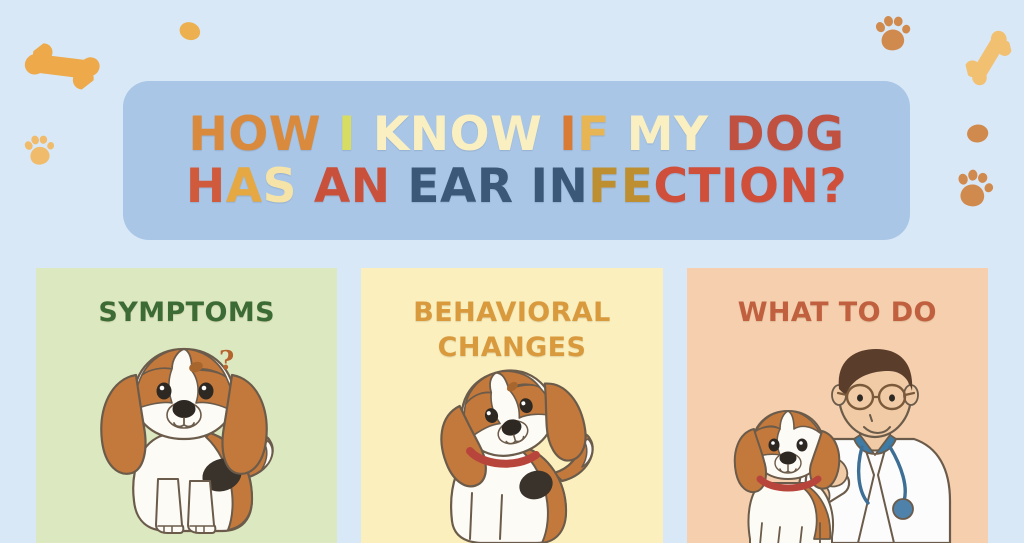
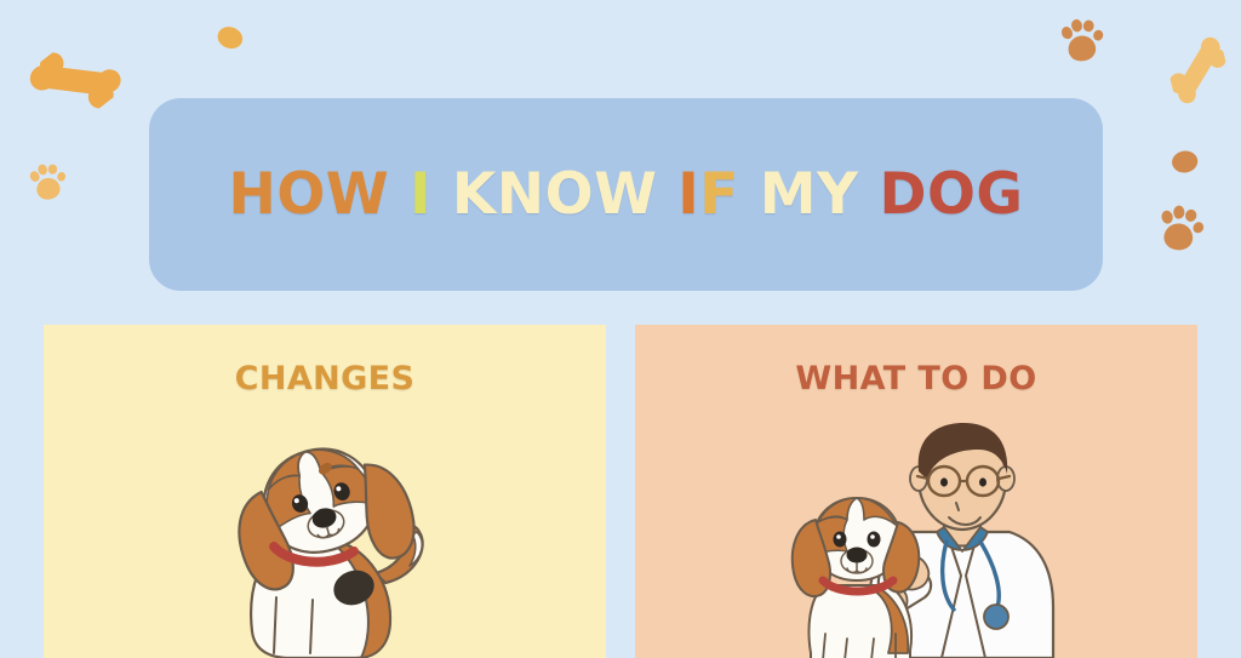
  HOW I KNOW IF MY DOG
- HAS AN EAR INFECTION?
- SYMPTOMS
- ?
- BEHAVIORAL
  CHANGES
  WHAT TO DO
